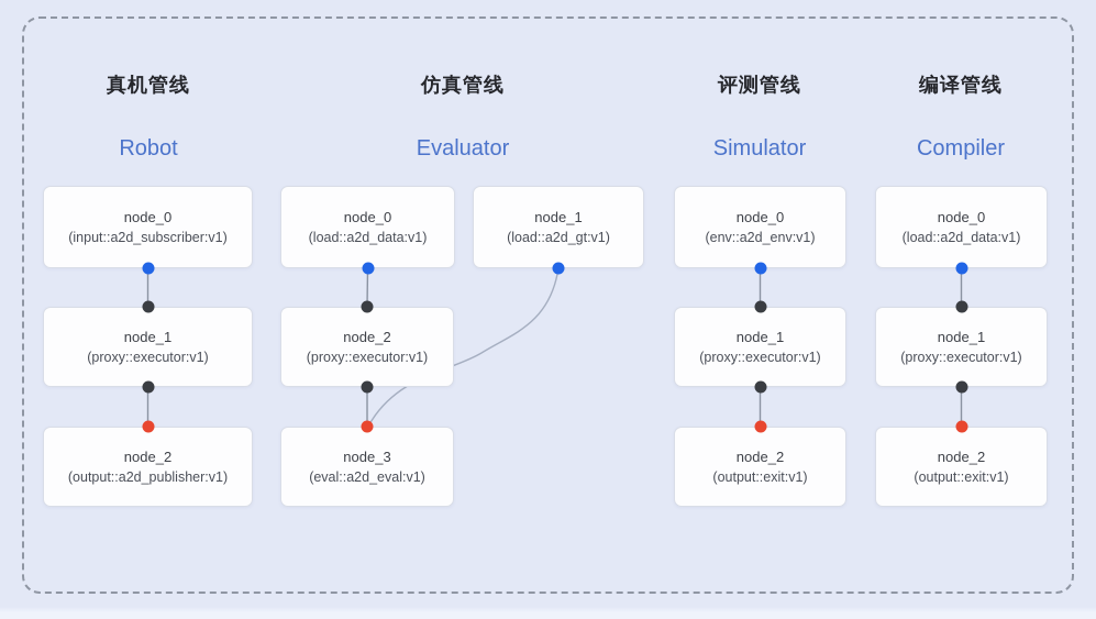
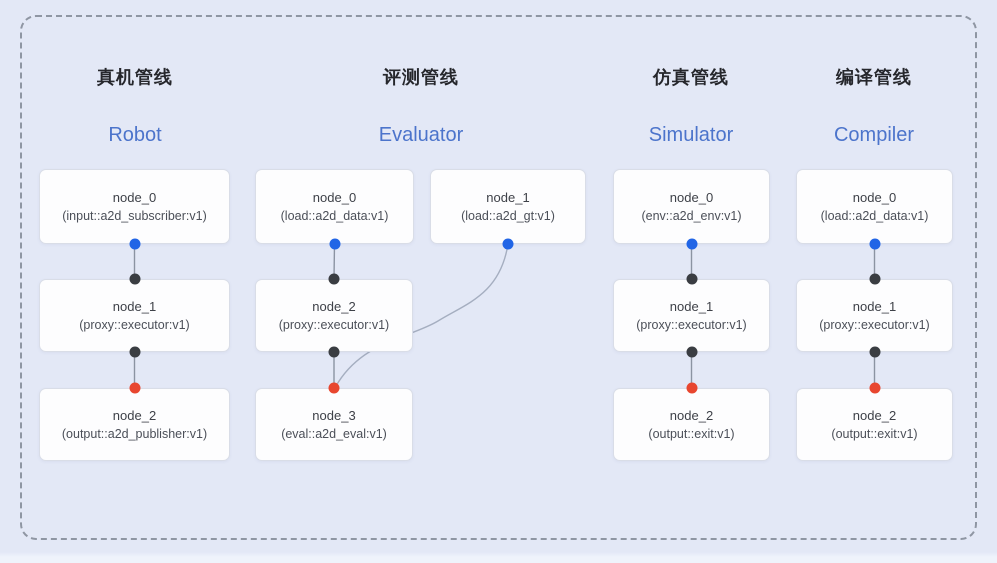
  真机管线
  Robot
  node_0
  (input::a2d_subscriber:v1)
  node_1
  (proxy::executor:v1)
  node_2
  (output::a2d_publisher:v1)
- 仿真管线
+ 评测管线
  Evaluator
  node_0
  (load::a2d_data:v1)
  node_1
  (load::a2d_gt:v1)
  node_2
  (proxy::executor:v1)
  node_3
  (eval::a2d_eval:v1)
- 评测管线
+ 仿真管线
  Simulator
  node_0
  (env::a2d_env:v1)
  node_1
  (proxy::executor:v1)
  node_2
  (output::exit:v1)
  编译管线
  Compiler
  node_0
  (load::a2d_data:v1)
  node_1
  (proxy::executor:v1)
  node_2
  (output::exit:v1)
